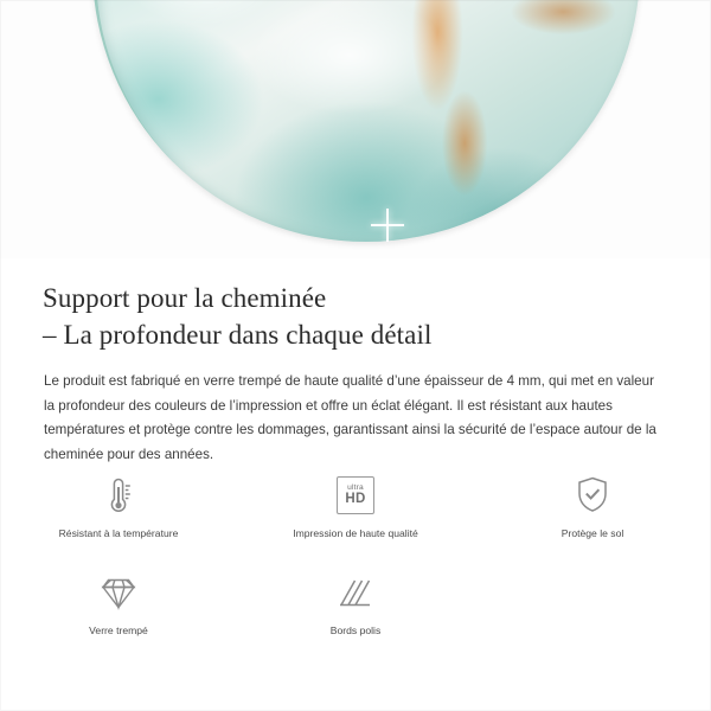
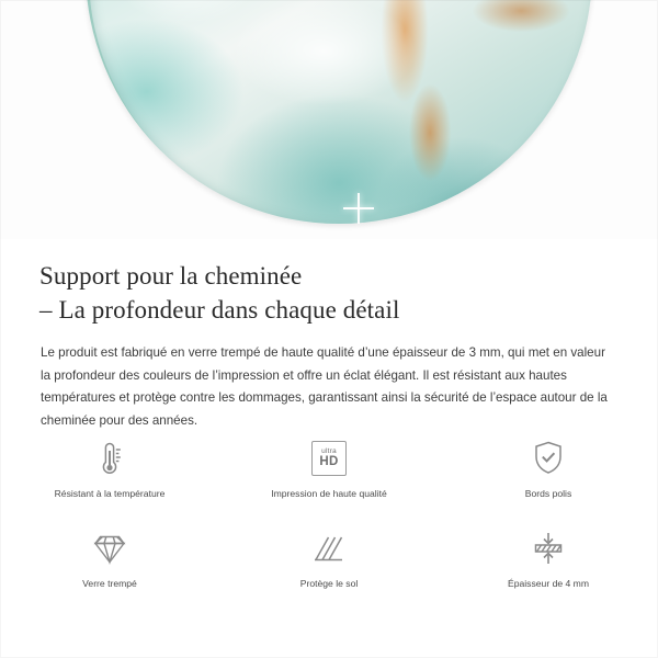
  Support pour la cheminée
  – La profondeur dans chaque détail
- Le produit est fabriqué en verre trempé de haute qualité d’une épaisseur de 4 mm, qui met en valeur la profondeur des couleurs de l’impression et offre un éclat élégant. Il est résistant aux hautes températures et protège contre les dommages, garantissant ainsi la sécurité de l’espace autour de la cheminée pour des années.
+ Le produit est fabriqué en verre trempé de haute qualité d’une épaisseur de 3 mm, qui met en valeur la profondeur des couleurs de l’impression et offre un éclat élégant. Il est résistant aux hautes températures et protège contre les dommages, garantissant ainsi la sécurité de l’espace autour de la cheminée pour des années.
  Résistant à la température
  HD
  Impression de haute qualité
- Protège le sol
+ Bords polis
  Verre trempé
- Bords polis
+ Protège le sol
+ Épaisseur de 4 mm
